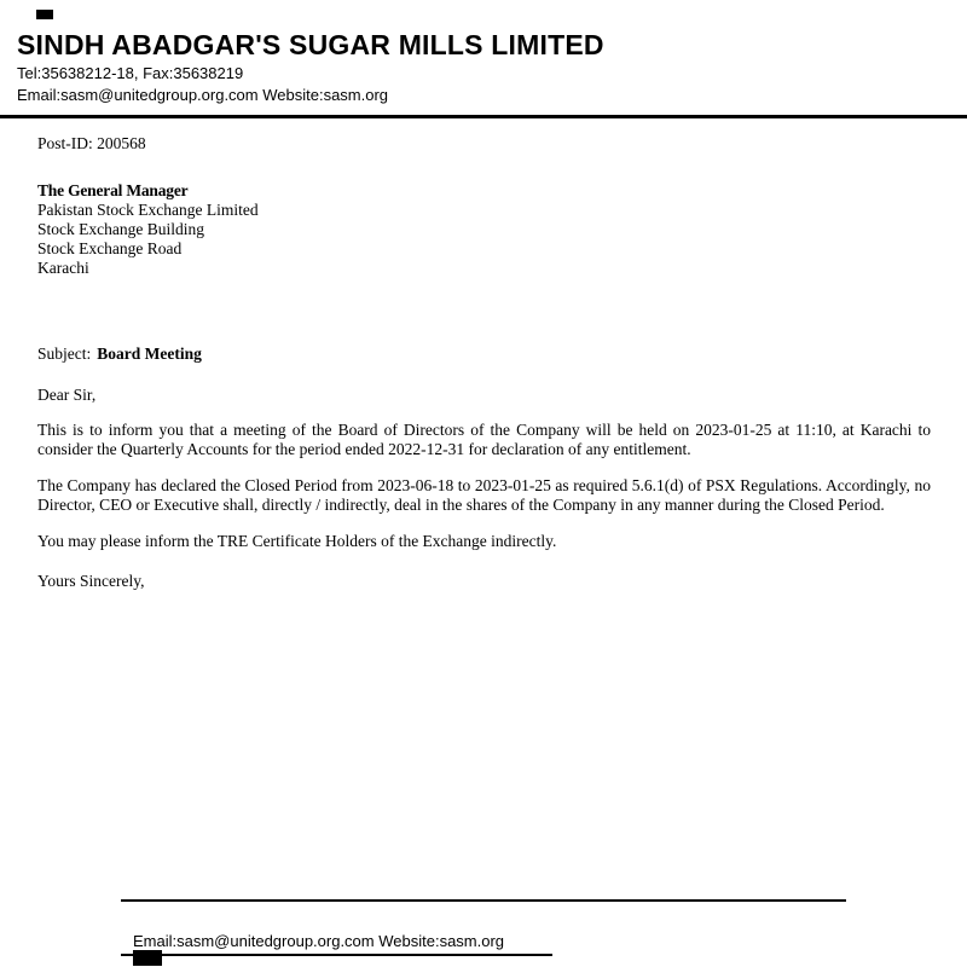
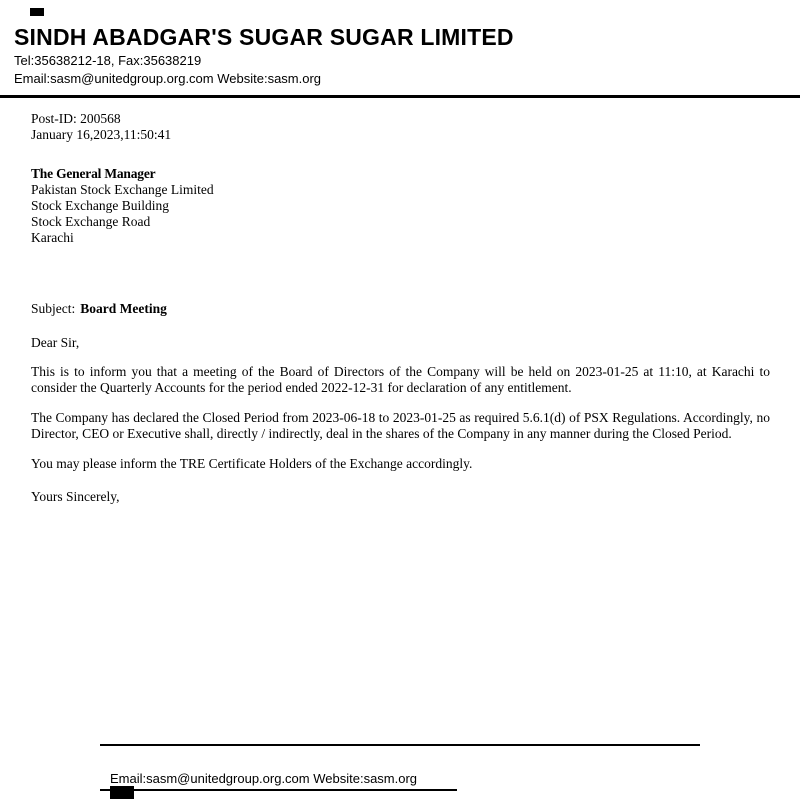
- SINDH ABADGAR'S SUGAR MILLS LIMITED
+ SINDH ABADGAR'S SUGAR SUGAR LIMITED
  Tel:35638212-18, Fax:35638219
  Email:sasm@unitedgroup.org.com Website:sasm.org
  Post-ID: 200568
+ January 16,2023,11:50:41
  The General Manager
  Pakistan Stock Exchange Limited
  Stock Exchange Building
  Stock Exchange Road
  Karachi
  Subject: Board Meeting
  Dear Sir,
  This is to inform you that a meeting of the Board of Directors of the Company will be held on 2023-01-25 at 11:10, at Karachi to consider the Quarterly Accounts for the period ended 2022-12-31 for declaration of any entitlement.
  The Company has declared the Closed Period from 2023-06-18 to 2023-01-25 as required 5.6.1(d) of PSX Regulations. Accordingly, no Director, CEO or Executive shall, directly / indirectly, deal in the shares of the Company in any manner during the Closed Period.
- You may please inform the TRE Certificate Holders of the Exchange indirectly.
+ You may please inform the TRE Certificate Holders of the Exchange accordingly.
  Yours Sincerely,
  Email:sasm@unitedgroup.org.com Website:sasm.org
